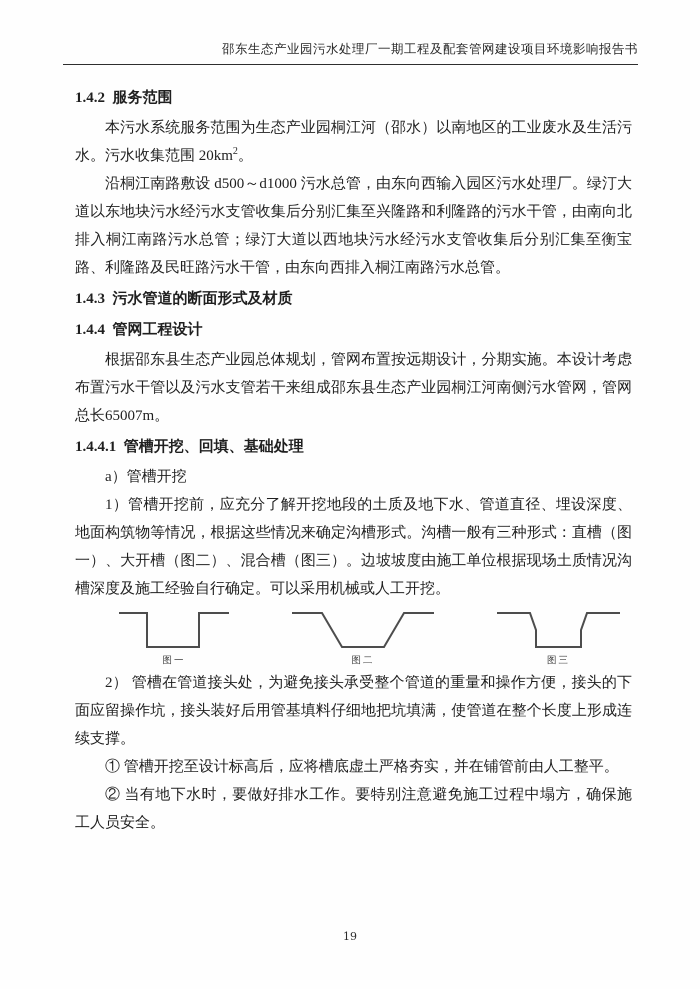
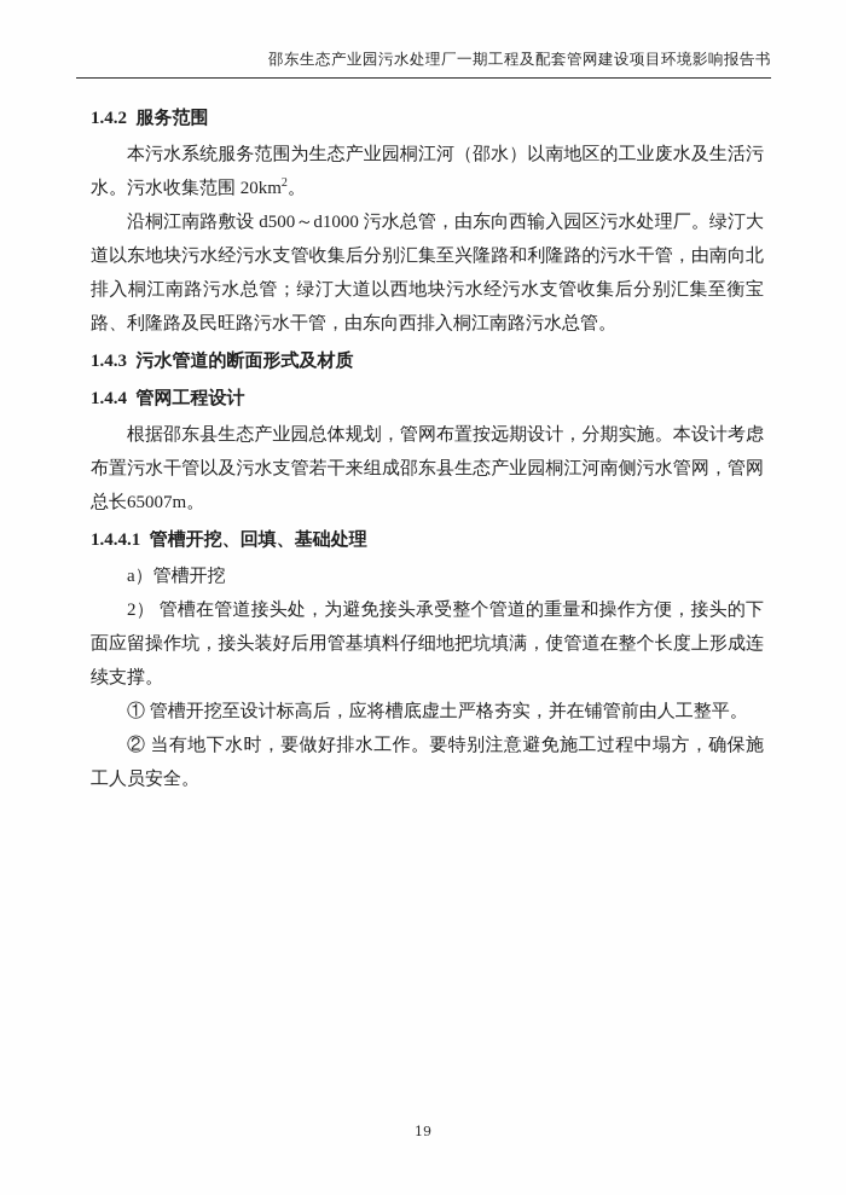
  邵东生态产业园污水处理厂一期工程及配套管网建设项目环境影响报告书
  1.4.2 服务范围
  本污水系统服务范围为生态产业园桐江河（邵水）以南地区的工业废水及生活污水。污水收集范围 20km2。
  沿桐江南路敷设 d500～d1000 污水总管，由东向西输入园区污水处理厂。绿汀大道以东地块污水经污水支管收集后分别汇集至兴隆路和利隆路的污水干管，由南向北排入桐江南路污水总管；绿汀大道以西地块污水经污水支管收集后分别汇集至衡宝路、利隆路及民旺路污水干管，由东向西排入桐江南路污水总管。
  1.4.3 污水管道的断面形式及材质
  1.4.4 管网工程设计
  根据邵东县生态产业园总体规划，管网布置按远期设计，分期实施。本设计考虑布置污水干管以及污水支管若干来组成邵东县生态产业园桐江河南侧污水管网，管网总长65007m。
  1.4.4.1 管槽开挖、回填、基础处理
  a）管槽开挖
- 1）管槽开挖前，应充分了解开挖地段的土质及地下水、管道直径、埋设深度、地面构筑物等情况，根据这些情况来确定沟槽形式。沟槽一般有三种形式：直槽（图一）、大开槽（图二）、混合槽（图三）。边坡坡度由施工单位根据现场土质情况沟槽深度及施工经验自行确定。可以采用机械或人工开挖。
- 图一
- 图二
- 图三
  2） 管槽在管道接头处，为避免接头承受整个管道的重量和操作方便，接头的下面应留操作坑，接头装好后用管基填料仔细地把坑填满，使管道在整个长度上形成连续支撑。
  ① 管槽开挖至设计标高后，应将槽底虚土严格夯实，并在铺管前由人工整平。
  ② 当有地下水时，要做好排水工作。要特别注意避免施工过程中塌方，确保施工人员安全。
  19
